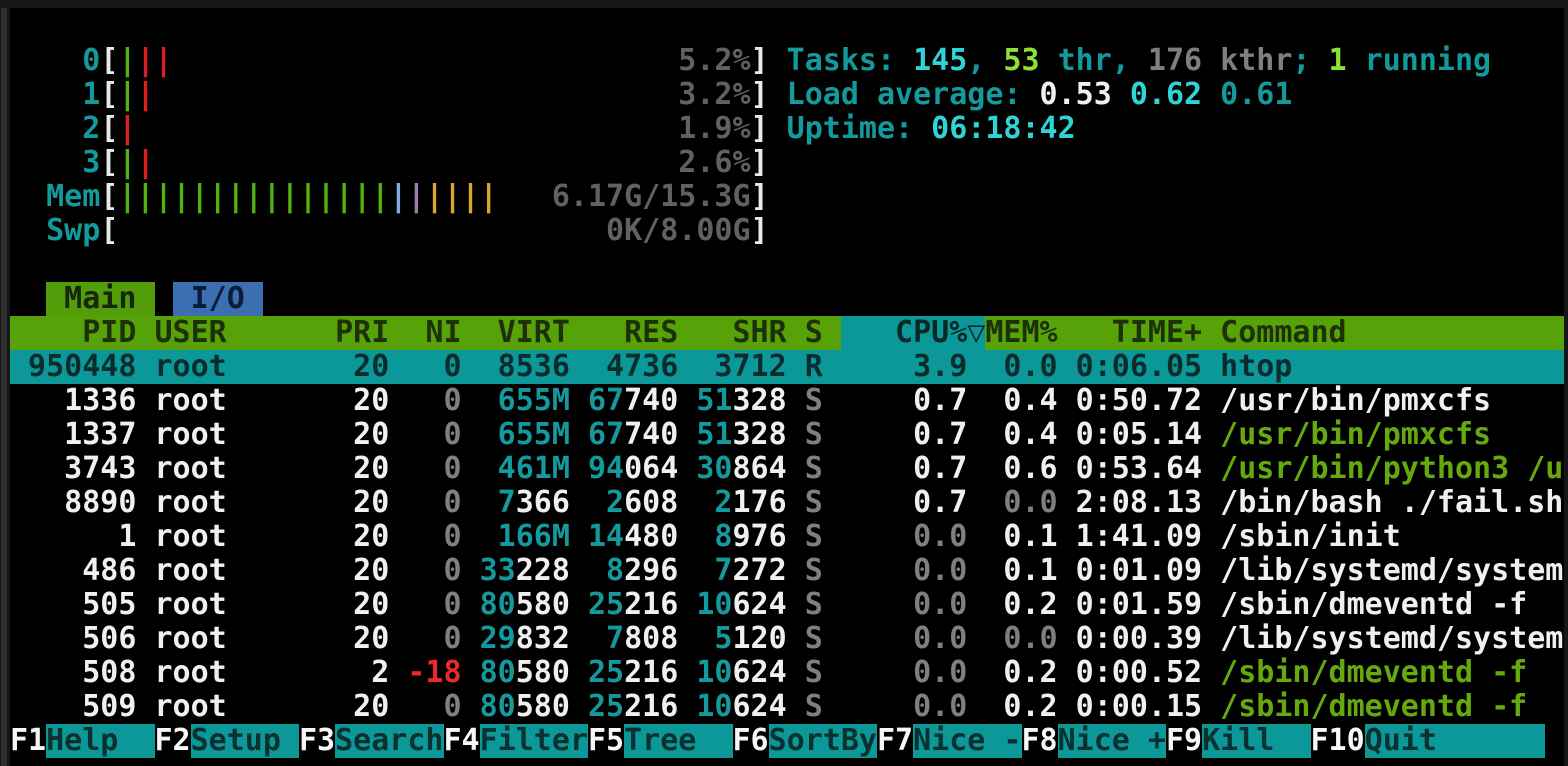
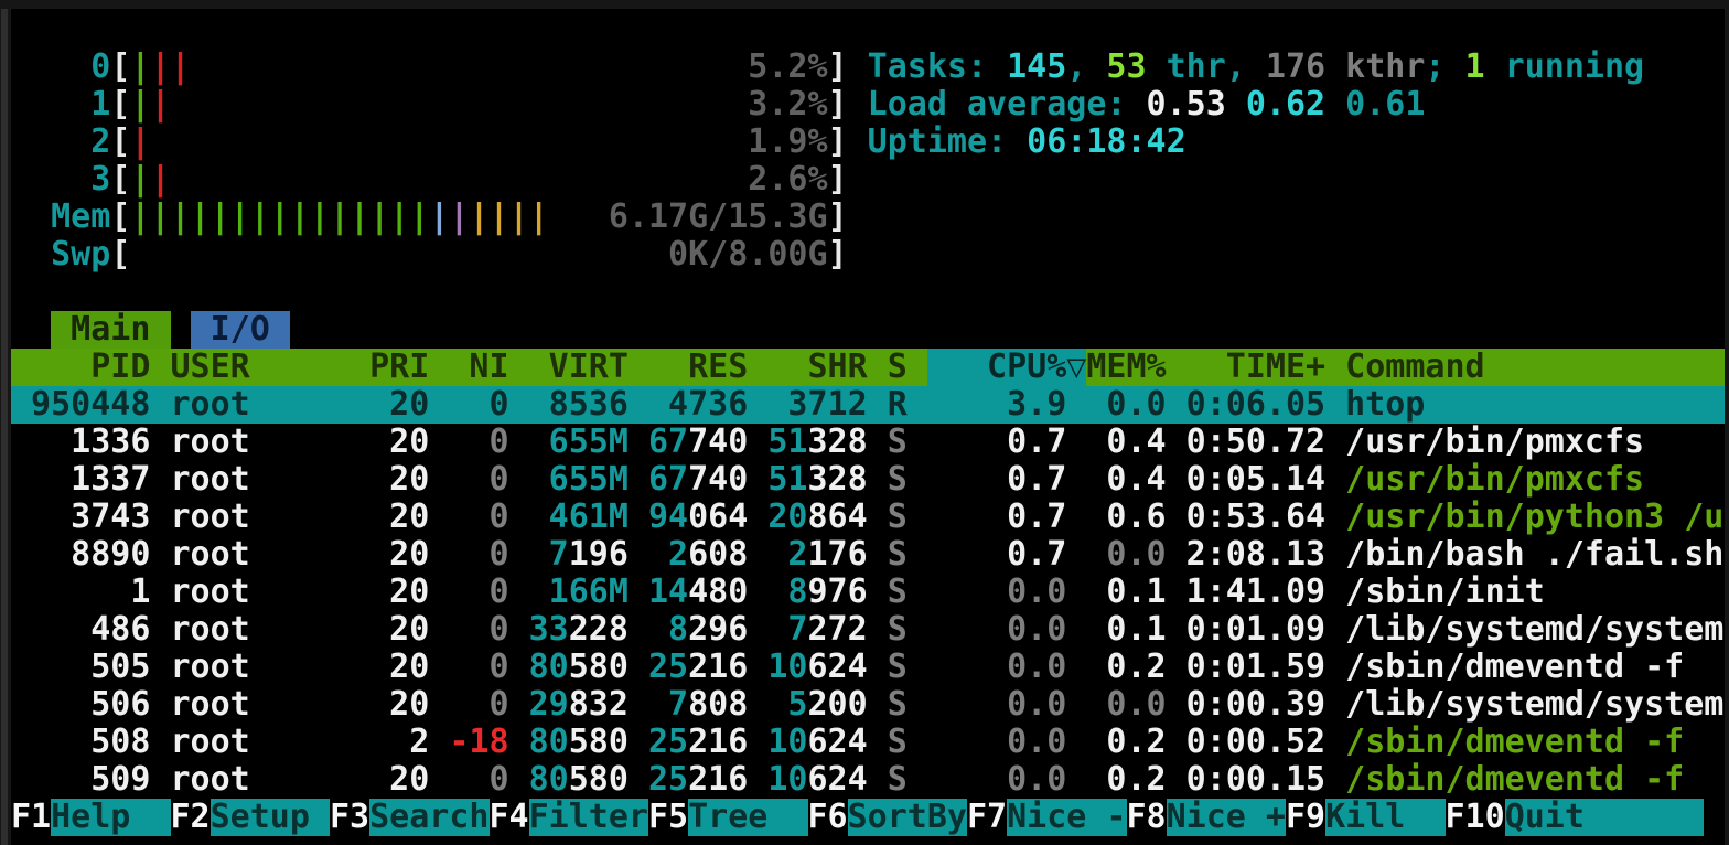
  0[||| 5.2%] Tasks: 145, 53 thr, 176 kthr; 1 running
  1[|| 3.2%] Load average: 0.53 0.62 0.61
  2[| 1.9%] Uptime: 06:18:42
  3[|| 2.6%]
  Mem[||||||||||||||||||||| 6.17G/15.3G]
  Swp[ 0K/8.00G]
  Main I/O
  PID USER PRI NI VIRT RES SHR S CPU%▽MEM% TIME+ Command
  950448 root 20 0 8536 4736 3712 R 3.9 0.0 0:06.05 htop
  1336 root 20 0 655M 67740 51328 S 0.7 0.4 0:50.72 /usr/bin/pmxcfs
  1337 root 20 0 655M 67740 51328 S 0.7 0.4 0:05.14 /usr/bin/pmxcfs
- 3743 root 20 0 461M 94064 30864 S 0.7 0.6 0:53.64 /usr/bin/python3 /u
+ 3743 root 20 0 461M 94064 20864 S 0.7 0.6 0:53.64 /usr/bin/python3 /u
- 8890 root 20 0 7366 2608 2176 S 0.7 0.0 2:08.13 /bin/bash ./fail.sh
+ 8890 root 20 0 7196 2608 2176 S 0.7 0.0 2:08.13 /bin/bash ./fail.sh
  1 root 20 0 166M 14480 8976 S 0.0 0.1 1:41.09 /sbin/init
  486 root 20 0 33228 8296 7272 S 0.0 0.1 0:01.09 /lib/systemd/system
  505 root 20 0 80580 25216 10624 S 0.0 0.2 0:01.59 /sbin/dmeventd -f
- 506 root 20 0 29832 7808 5120 S 0.0 0.0 0:00.39 /lib/systemd/system
+ 506 root 20 0 29832 7808 5200 S 0.0 0.0 0:00.39 /lib/systemd/system
  508 root 2 -18 80580 25216 10624 S 0.0 0.2 0:00.52 /sbin/dmeventd -f
  509 root 20 0 80580 25216 10624 S 0.0 0.2 0:00.15 /sbin/dmeventd -f
  F1Help F2Setup F3SearchF4FilterF5Tree F6SortByF7Nice -F8Nice +F9Kill F10Quit
